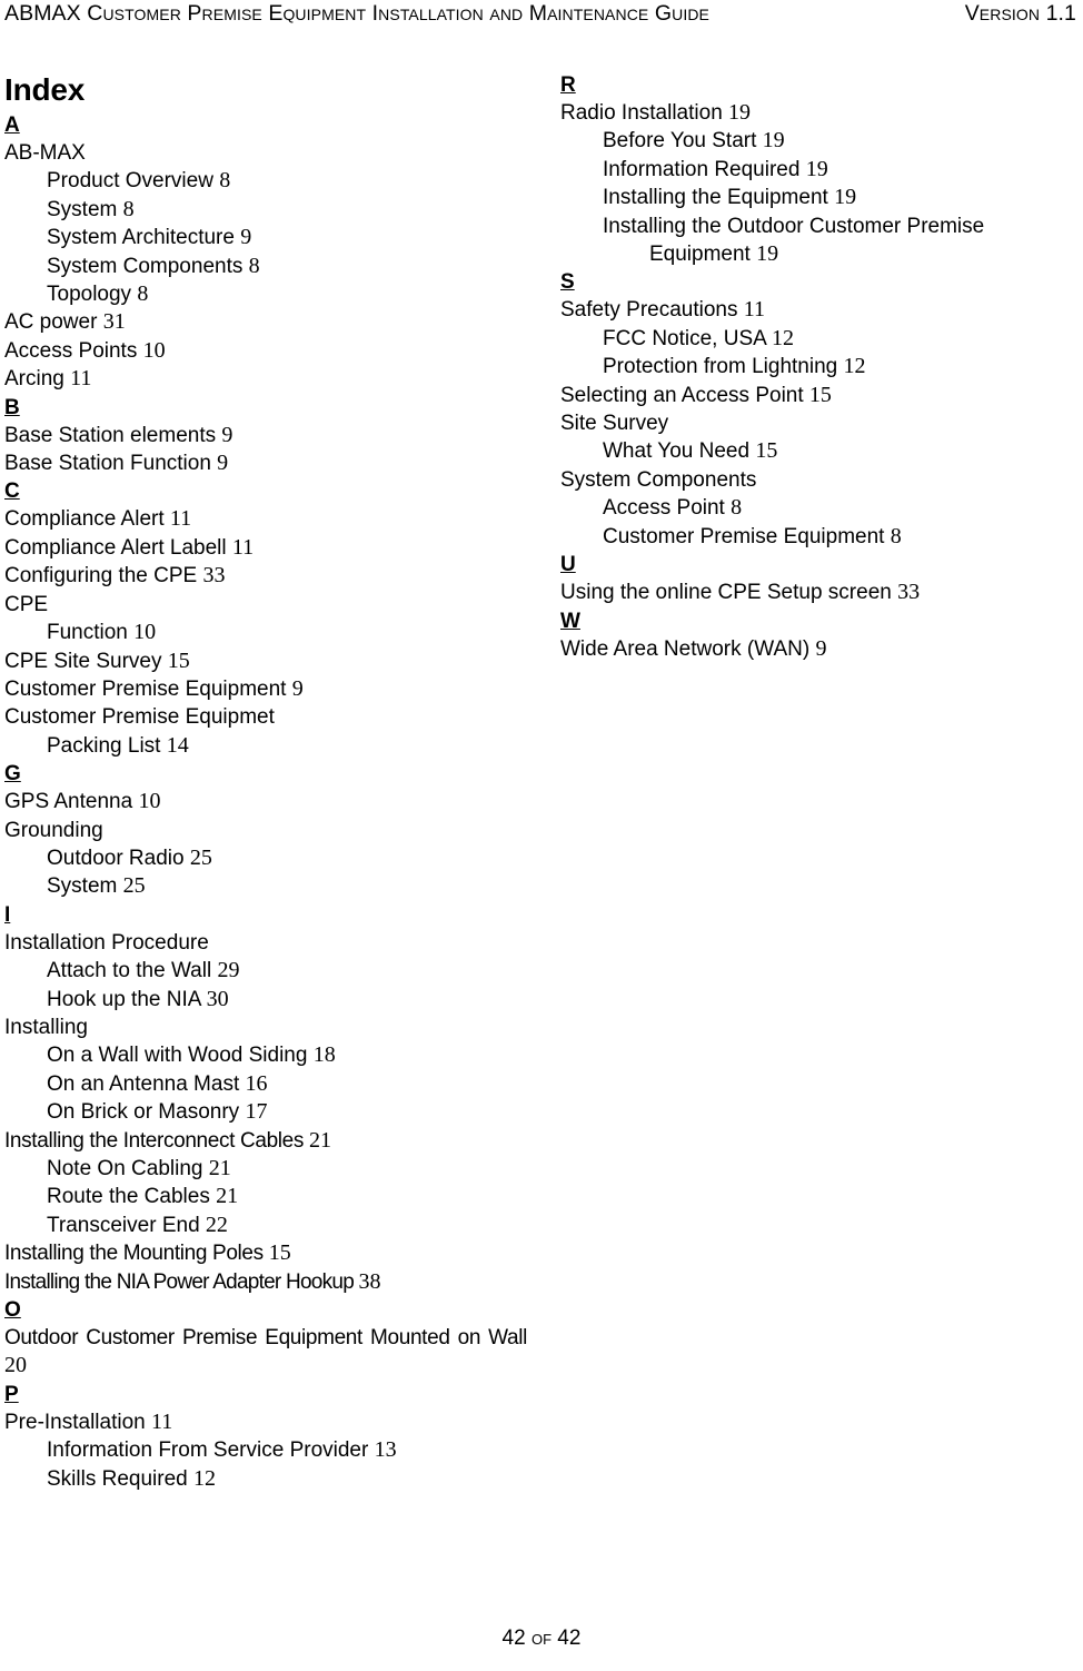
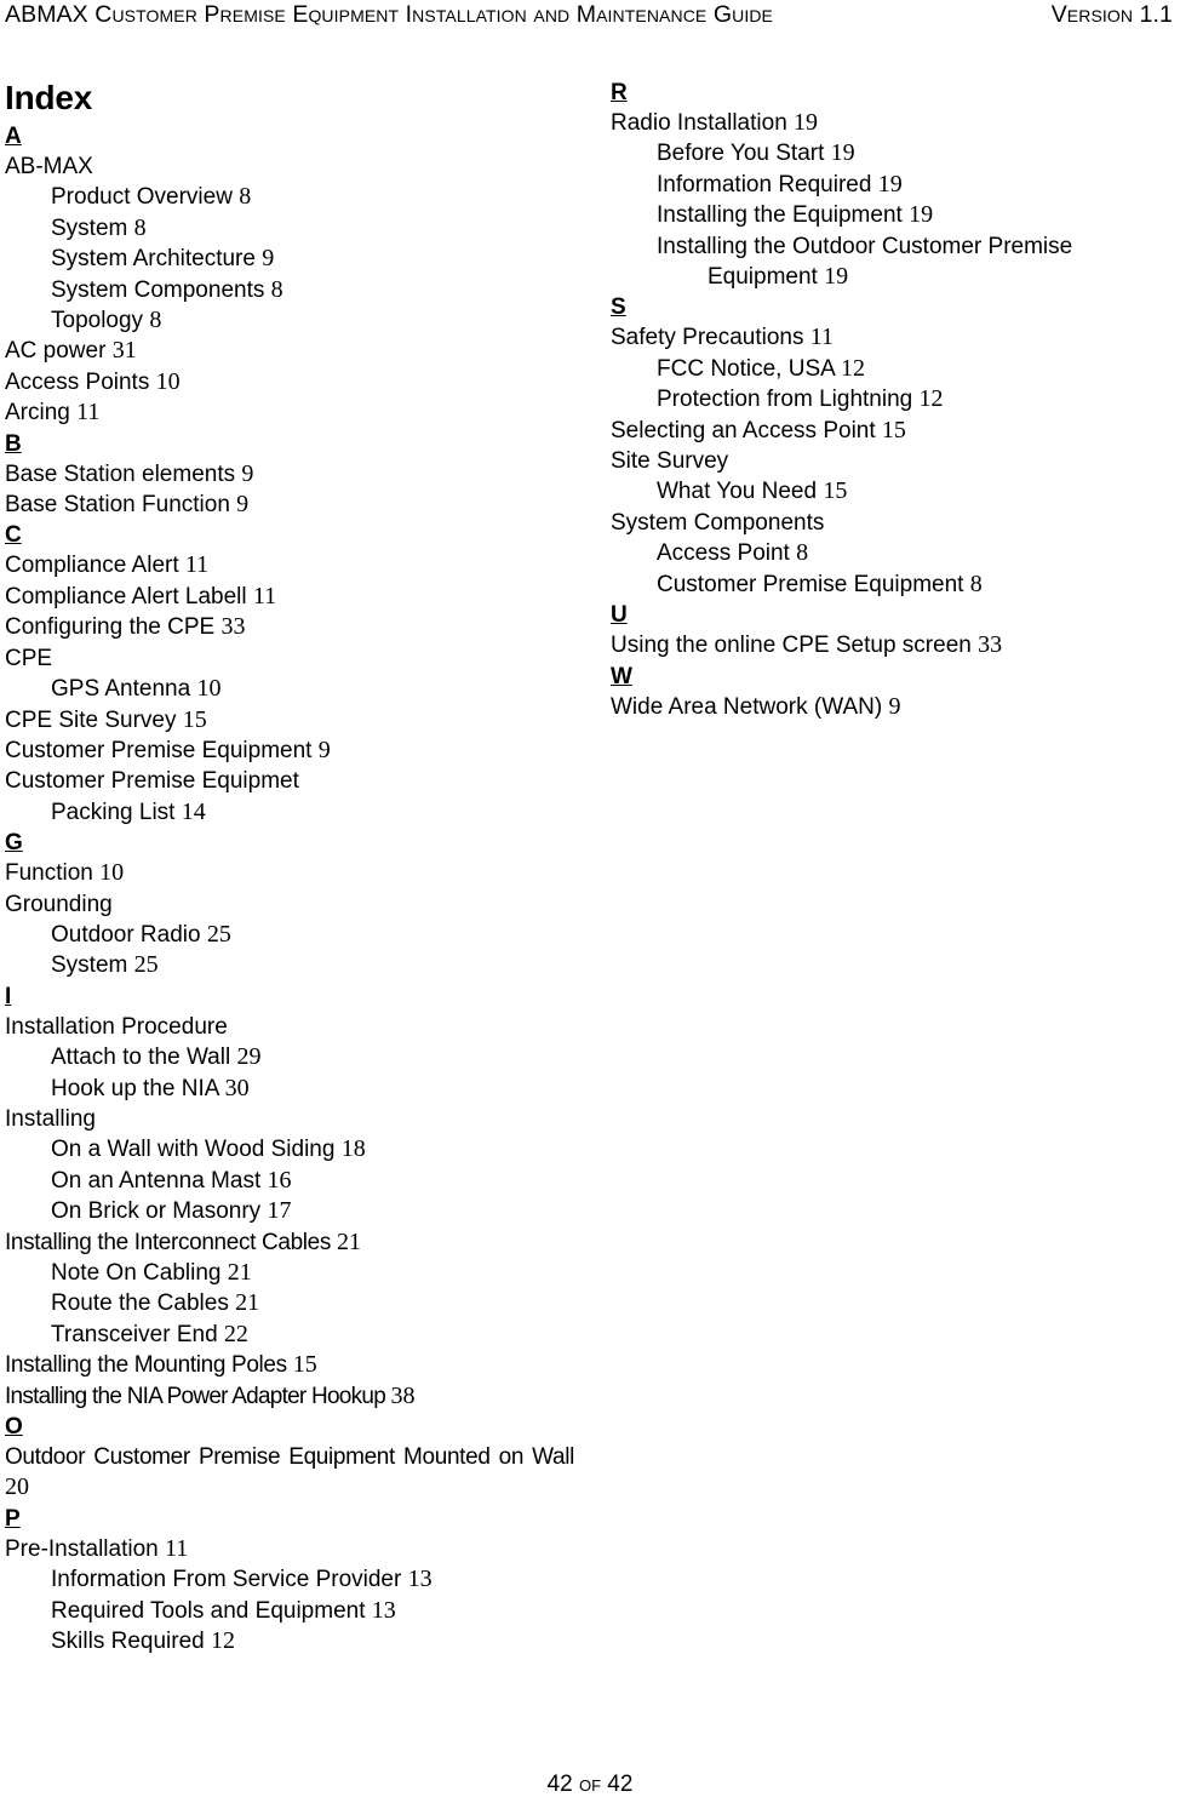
  ABMAX Customer Premise Equipment Installation and Maintenance Guide
  Version 1.1
  Index
  A
  AB-MAX
  Product Overview 8
  System 8
  System Architecture 9
  System Components 8
  Topology 8
  AC power 31
  Access Points 10
  Arcing 11
  B
  Base Station elements 9
  Base Station Function 9
  C
  Compliance Alert 11
  Compliance Alert Labell 11
  Configuring the CPE 33
  CPE
- Function 10
+ GPS Antenna 10
  CPE Site Survey 15
  Customer Premise Equipment 9
  Customer Premise Equipmet
  Packing List 14
  G
- GPS Antenna 10
+ Function 10
  Grounding
  Outdoor Radio 25
  System 25
  I
  Installation Procedure
  Attach to the Wall 29
  Hook up the NIA 30
  Installing
  On a Wall with Wood Siding 18
  On an Antenna Mast 16
  On Brick or Masonry 17
  Installing the Interconnect Cables 21
  Note On Cabling 21
  Route the Cables 21
  Transceiver End 22
  Installing the Mounting Poles 15
  Installing the NIA Power Adapter Hookup 38
  O
  Outdoor Customer Premise Equipment Mounted on Wall 20
  P
  Pre-Installation 11
  Information From Service Provider 13
+ Required Tools and Equipment 13
  Skills Required 12
  R
  Radio Installation 19
  Before You Start 19
  Information Required 19
  Installing the Equipment 19
  Installing the Outdoor Customer Premise
  Equipment 19
  S
  Safety Precautions 11
  FCC Notice, USA 12
  Protection from Lightning 12
  Selecting an Access Point 15
  Site Survey
  What You Need 15
  System Components
  Access Point 8
  Customer Premise Equipment 8
  U
  Using the online CPE Setup screen 33
  W
  Wide Area Network (WAN) 9
  42 of 42
